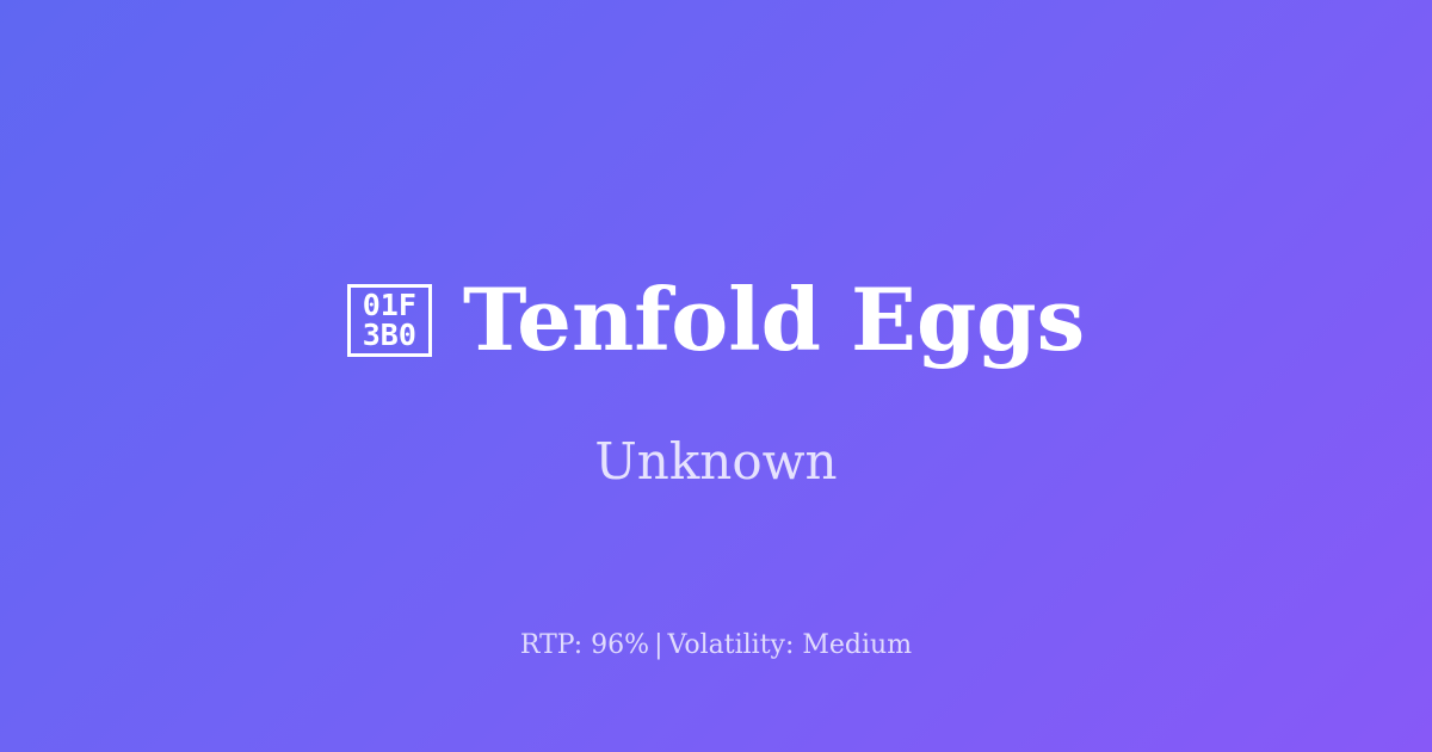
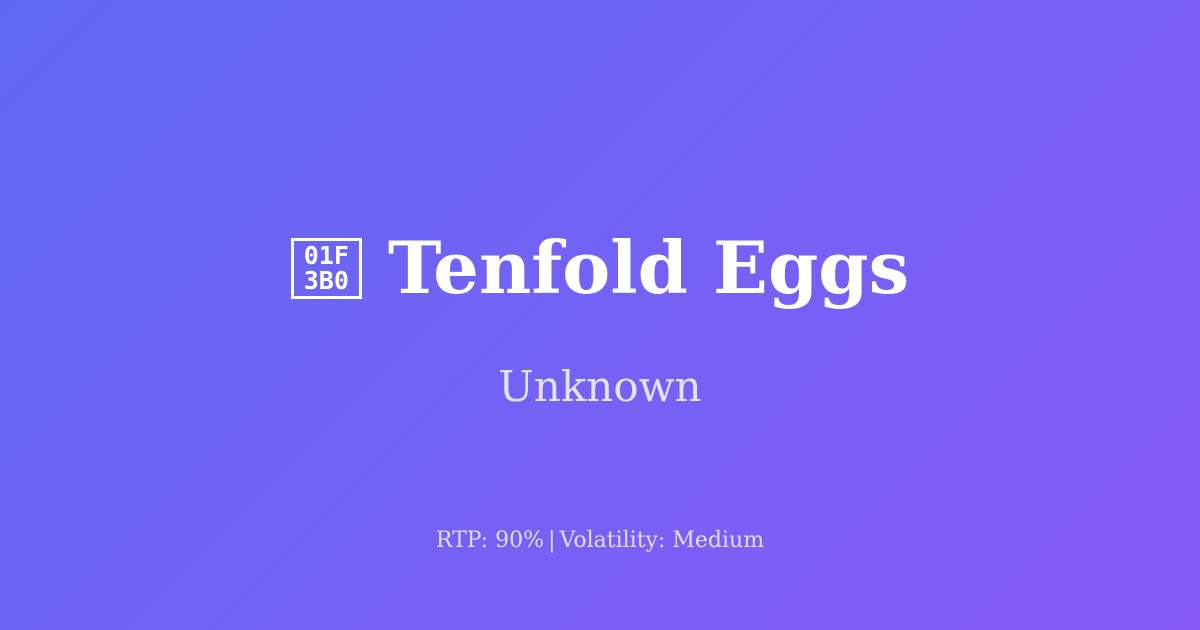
  01F
  3B0
  Tenfold Eggs
  Unknown
- RTP: 96% | Volatility: Medium
+ RTP: 90% | Volatility: Medium
